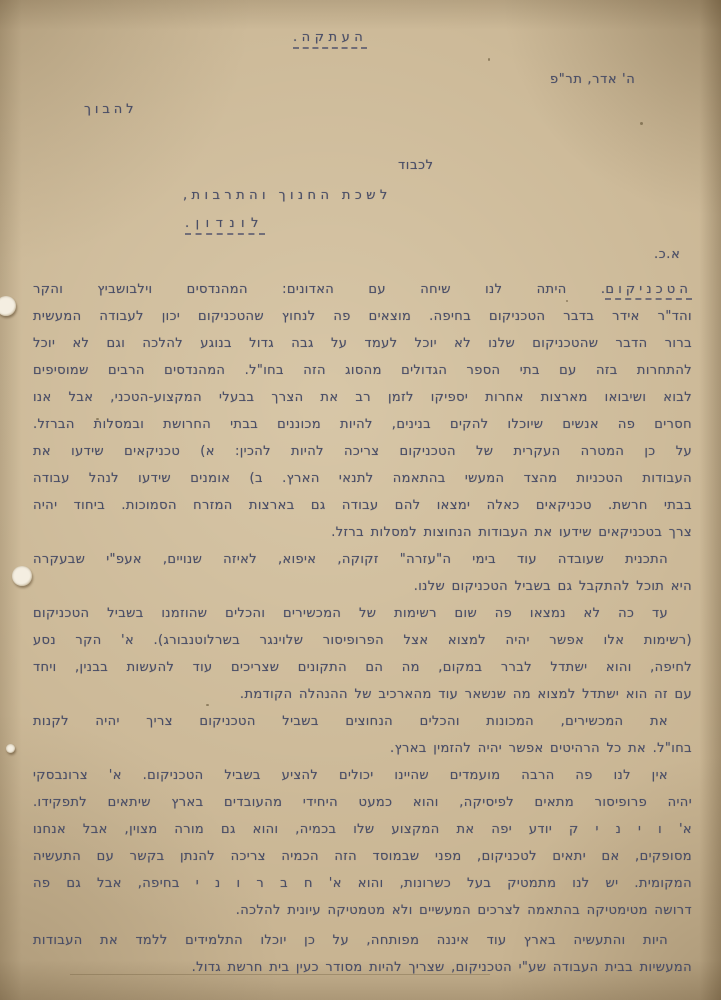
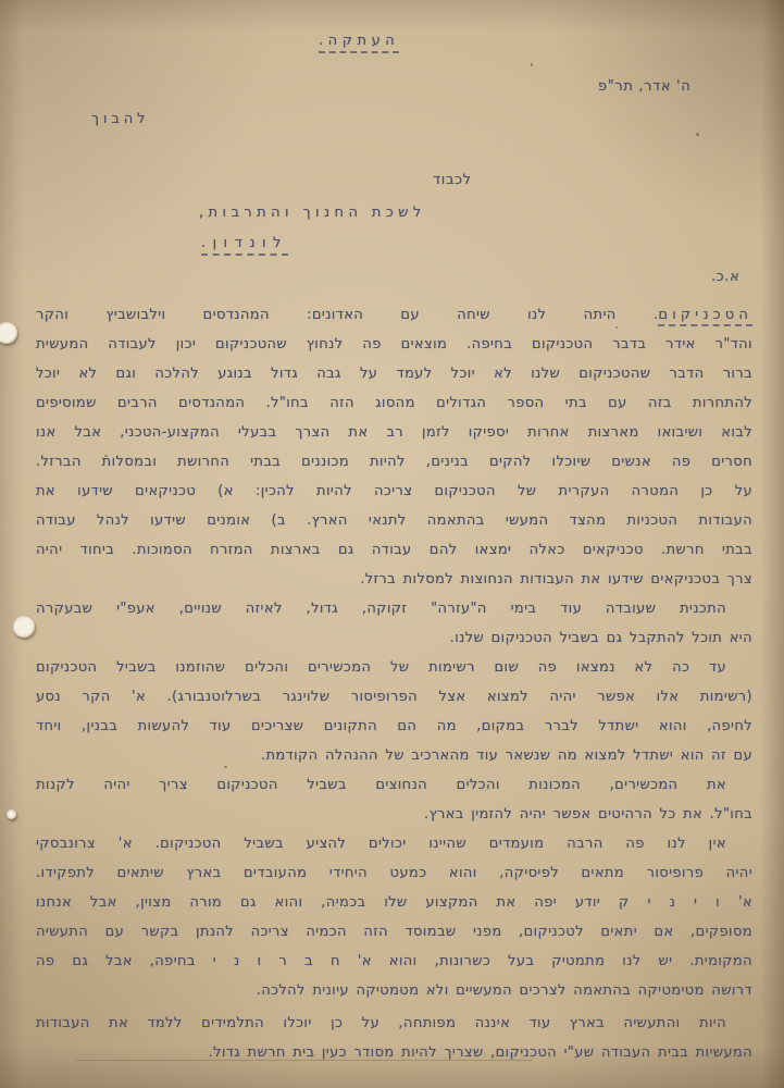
  העתקה.
  ה' אדר, תר"פ
  להבוך
  לכבוד
  לשכת החנוך והתרבות,
  לונדון.
  א.כ.
  הטכניקום. היתה לנו שיחה עם האדונים: המהנדסים וילבושביץ והקר
  והד"ר אידר בדבר הטכניקום בחיפה. מוצאים פה לנחוץ שהטכניקום יכון לעבודה המעשית
  ברור הדבר שהטכניקום שלנו לא יוכל לעמד על גבה גדול בנוגע להלכה וגם לא יוכל
  להתחרות בזה עם בתי הספר הגדולים מהסוג הזה בחו"ל. המהנדסים הרבים שמוסיפים
  לבוא ושיבואו מארצות אחרות יספיקו לזמן רב את הצרך בבעלי המקצוע-הטכני, אבל אנו
  חסרים פה אנשים שיוכלו להקים בנינים, להיות מכוננים בבתי החרושת ובמסלות הברזל.
  על כן המטרה העקרית של הטכניקום צריכה להיות להכין: א) טכניקאים שידעו את
  העבודות הטכניות מהצד המעשי בהתאמה לתנאי הארץ. ב) אומנים שידעו לנהל עבודה
  בבתי חרשת. טכניקאים כאלה ימצאו להם עבודה גם בארצות המזרח הסמוכות. ביחוד יהיה
  צרך בטכניקאים שידעו את העבודות הנחוצות למסלות ברזל.
- התכנית שעובדה עוד בימי ה"עזרה" זקוקה, איפוא, לאיזה שנויים, אעפ"י שבעקרה
+ התכנית שעובדה עוד בימי ה"עזרה" זקוקה, גדול, לאיזה שנויים, אעפ"י שבעקרה
  היא תוכל להתקבל גם בשביל הטכניקום שלנו.
  עד כה לא נמצאו פה שום רשימות של המכשירים והכלים שהוזמנו בשביל הטכניקום
  (רשימות אלו אפשר יהיה למצוא אצל הפרופיסור שלוינגר בשרלוטנבורג). א' הקר נסע
  לחיפה, והוא ישתדל לברר במקום, מה הם התקונים שצריכים עוד להעשות בבנין, ויחד
  עם זה הוא ישתדל למצוא מה שנשאר עוד מהארכיב של ההנהלה הקודמת.
  את המכשירים, המכונות והכלים הנחוצים בשביל הטכניקום צריך יהיה לקנות
  בחו"ל. את כל הרהיטים אפשר יהיה להזמין בארץ.
  אין לנו פה הרבה מועמדים שהיינו יכולים להציע בשביל הטכניקום. א' צרונבסקי
  יהיה פרופיסור מתאים לפיסיקה, והוא כמעט היחידי מהעובדים בארץ שיתאים לתפקידו.
  א' ו י נ י ק יודע יפה את המקצוע שלו בכמיה, והוא גם מורה מצוין, אבל אנחנו
  מסופקים, אם יתאים לטכניקום, מפני שבמוסד הזה הכמיה צריכה להנתן בקשר עם התעשיה
  המקומית. יש לנו מתמטיק בעל כשרונות, והוא א' ח ב ר ו נ י בחיפה, אבל גם פה
  דרושה מטימטיקה בהתאמה לצרכים המעשיים ולא מטמטיקה עיונית להלכה.
  היות והתעשיה בארץ עוד איננה מפותחה, על כן יוכלו התלמידים ללמד את העבודות
  המעשיות בבית העבודה שע"י הטכניקום, שצריך להיות מסודר כעין בית חרשת גדול.
